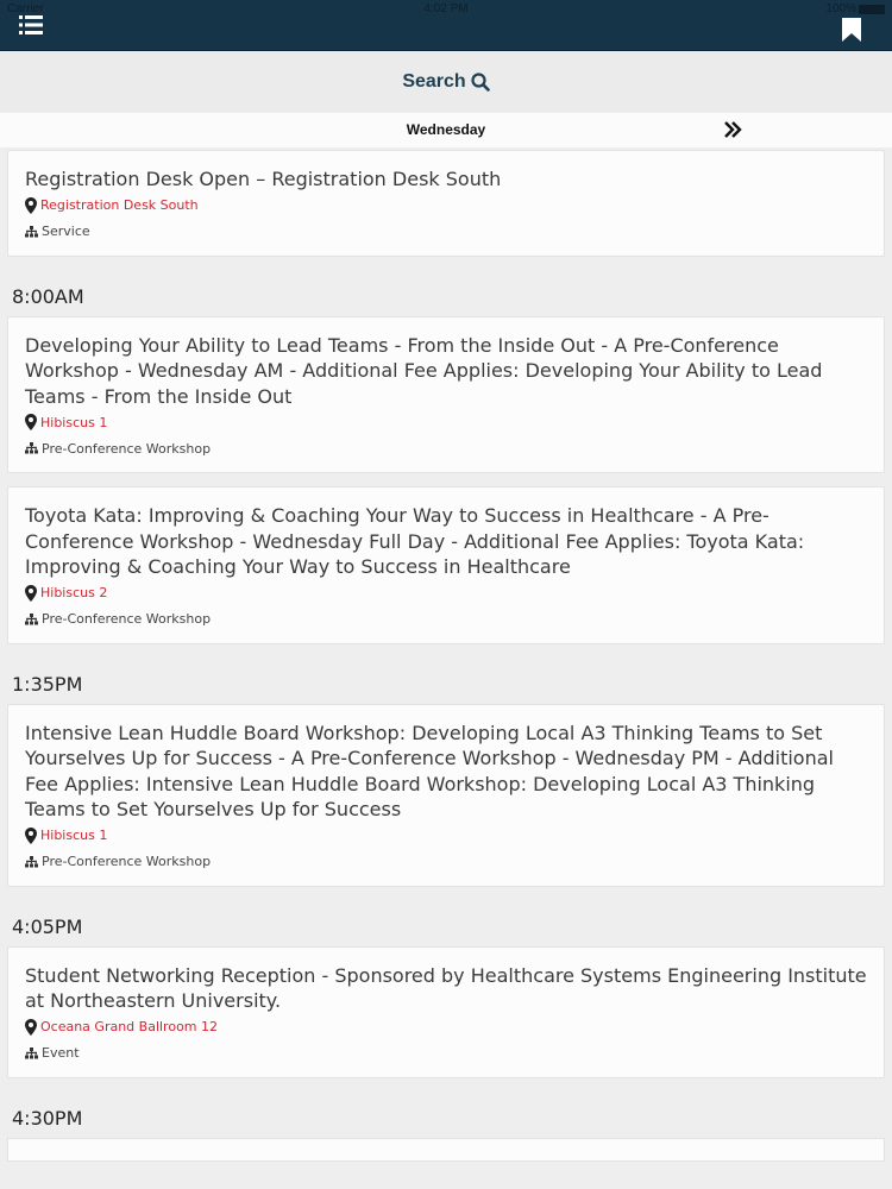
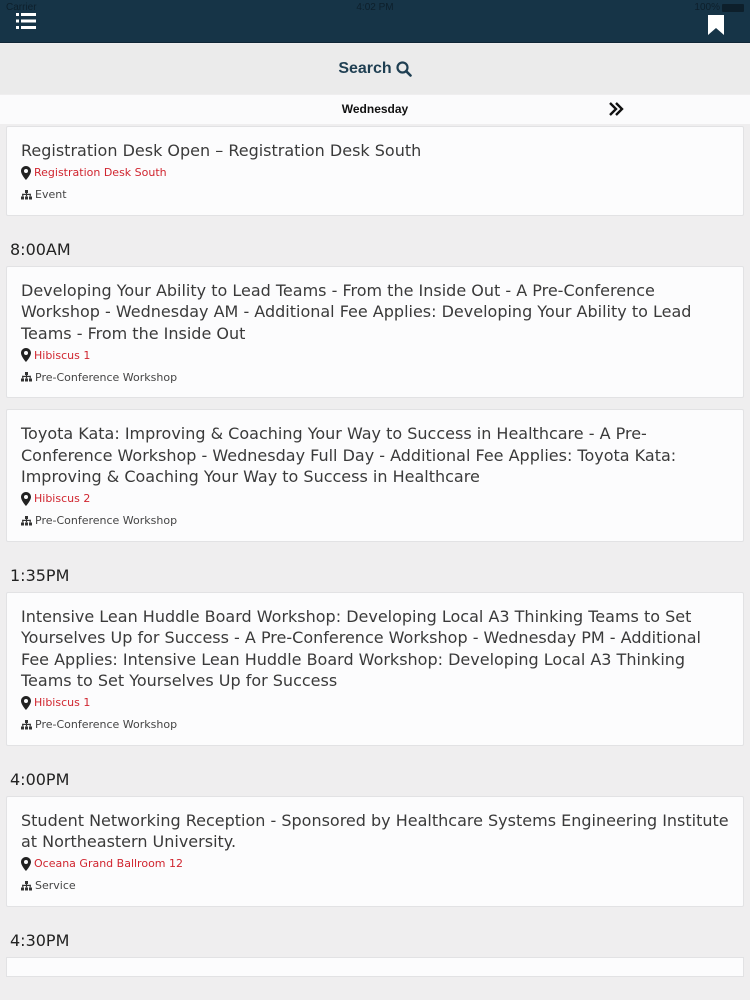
  Carrier
  4:02 PM
  100%
  Search
  Wednesday
  Registration Desk Open – Registration Desk South
  Registration Desk South
- Service
+ Event
  8:00AM
  Developing Your Ability to Lead Teams - From the Inside Out - A Pre-Conference Workshop - Wednesday AM - Additional Fee Applies: Developing Your Ability to Lead Teams - From the Inside Out
  Hibiscus 1
  Pre-Conference Workshop
  Toyota Kata: Improving & Coaching Your Way to Success in Healthcare - A Pre-Conference Workshop - Wednesday Full Day - Additional Fee Applies: Toyota Kata: Improving & Coaching Your Way to Success in Healthcare
  Hibiscus 2
  Pre-Conference Workshop
  1:35PM
  Intensive Lean Huddle Board Workshop: Developing Local A3 Thinking Teams to Set Yourselves Up for Success - A Pre-Conference Workshop - Wednesday PM - Additional Fee Applies: Intensive Lean Huddle Board Workshop: Developing Local A3 Thinking Teams to Set Yourselves Up for Success
  Hibiscus 1
  Pre-Conference Workshop
- 4:05PM
+ 4:00PM
  Student Networking Reception - Sponsored by Healthcare Systems Engineering Institute at Northeastern University.
  Oceana Grand Ballroom 12
- Event
+ Service
  4:30PM
